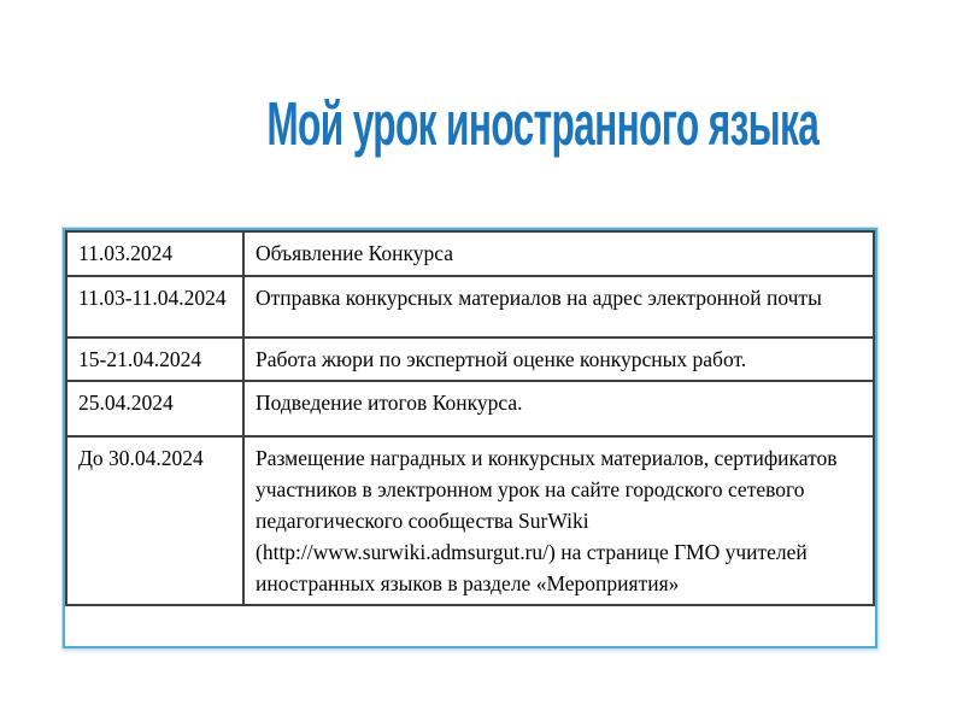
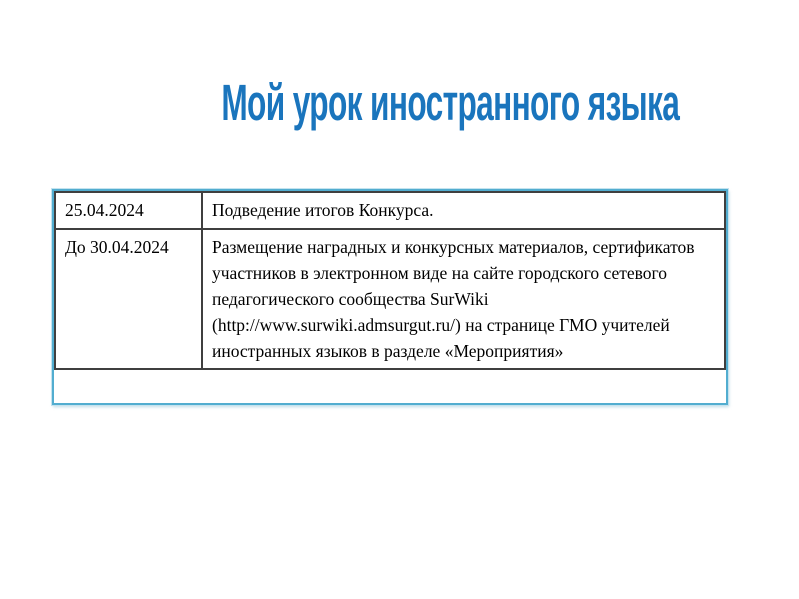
  Мой урок иностранного языка
- 11.03.2024	Объявление Конкурса
- 11.03-11.04.2024	Отправка конкурсных материалов на адрес электронной почты
- 15-21.04.2024	Работа жюри по экспертной оценке конкурсных работ.
  25.04.2024	Подведение итогов Конкурса.
- До 30.04.2024	Размещение наградных и конкурсных материалов, сертификатов участников в электронном урок на сайте городского сетевого педагогического сообщества SurWiki (http://www.surwiki.admsurgut.ru/) на странице ГМО учителей иностранных языков в разделе «Мероприятия»
+ До 30.04.2024	Размещение наградных и конкурсных материалов, сертификатов участников в электронном виде на сайте городского сетевого педагогического сообщества SurWiki (http://www.surwiki.admsurgut.ru/) на странице ГМО учителей иностранных языков в разделе «Мероприятия»
